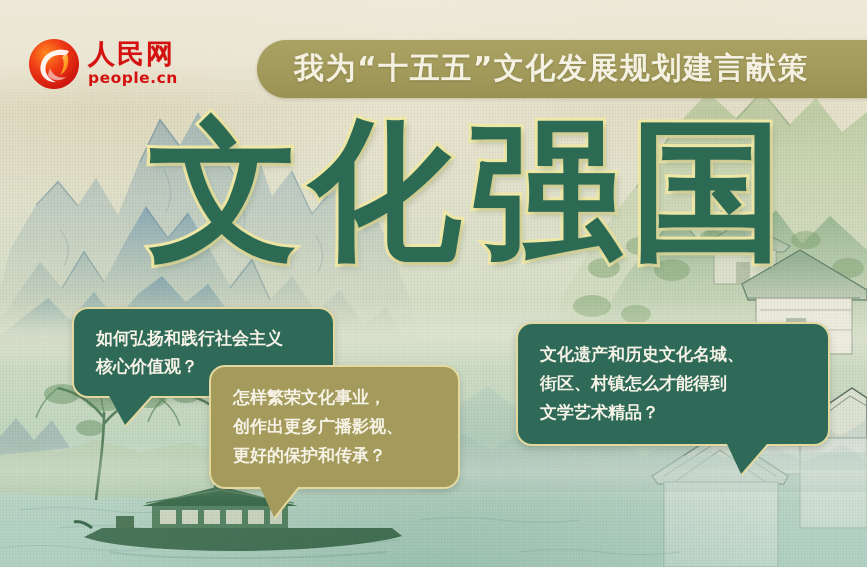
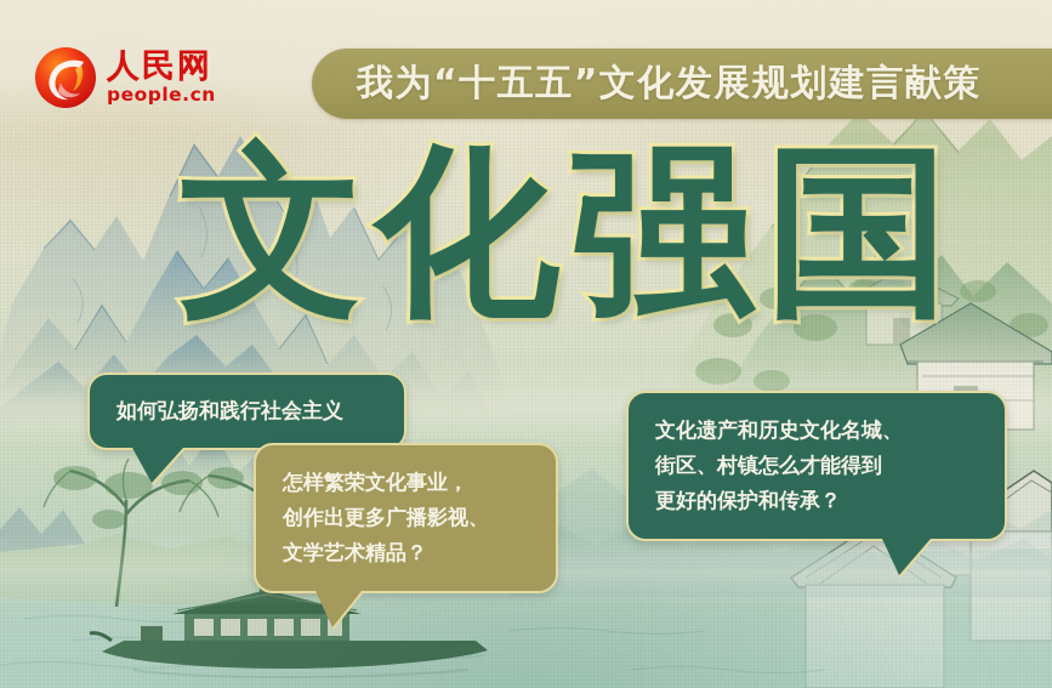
  人民网
  people.cn
  我为“十五五”文化发展规划建言献策
  文化强国
  如何弘扬和践行社会主义
- 核心价值观？
  怎样繁荣文化事业，
  创作出更多广播影视、
- 更好的保护和传承？
+ 文学艺术精品？
  文化遗产和历史文化名城、
  街区、村镇怎么才能得到
- 文学艺术精品？
+ 更好的保护和传承？
